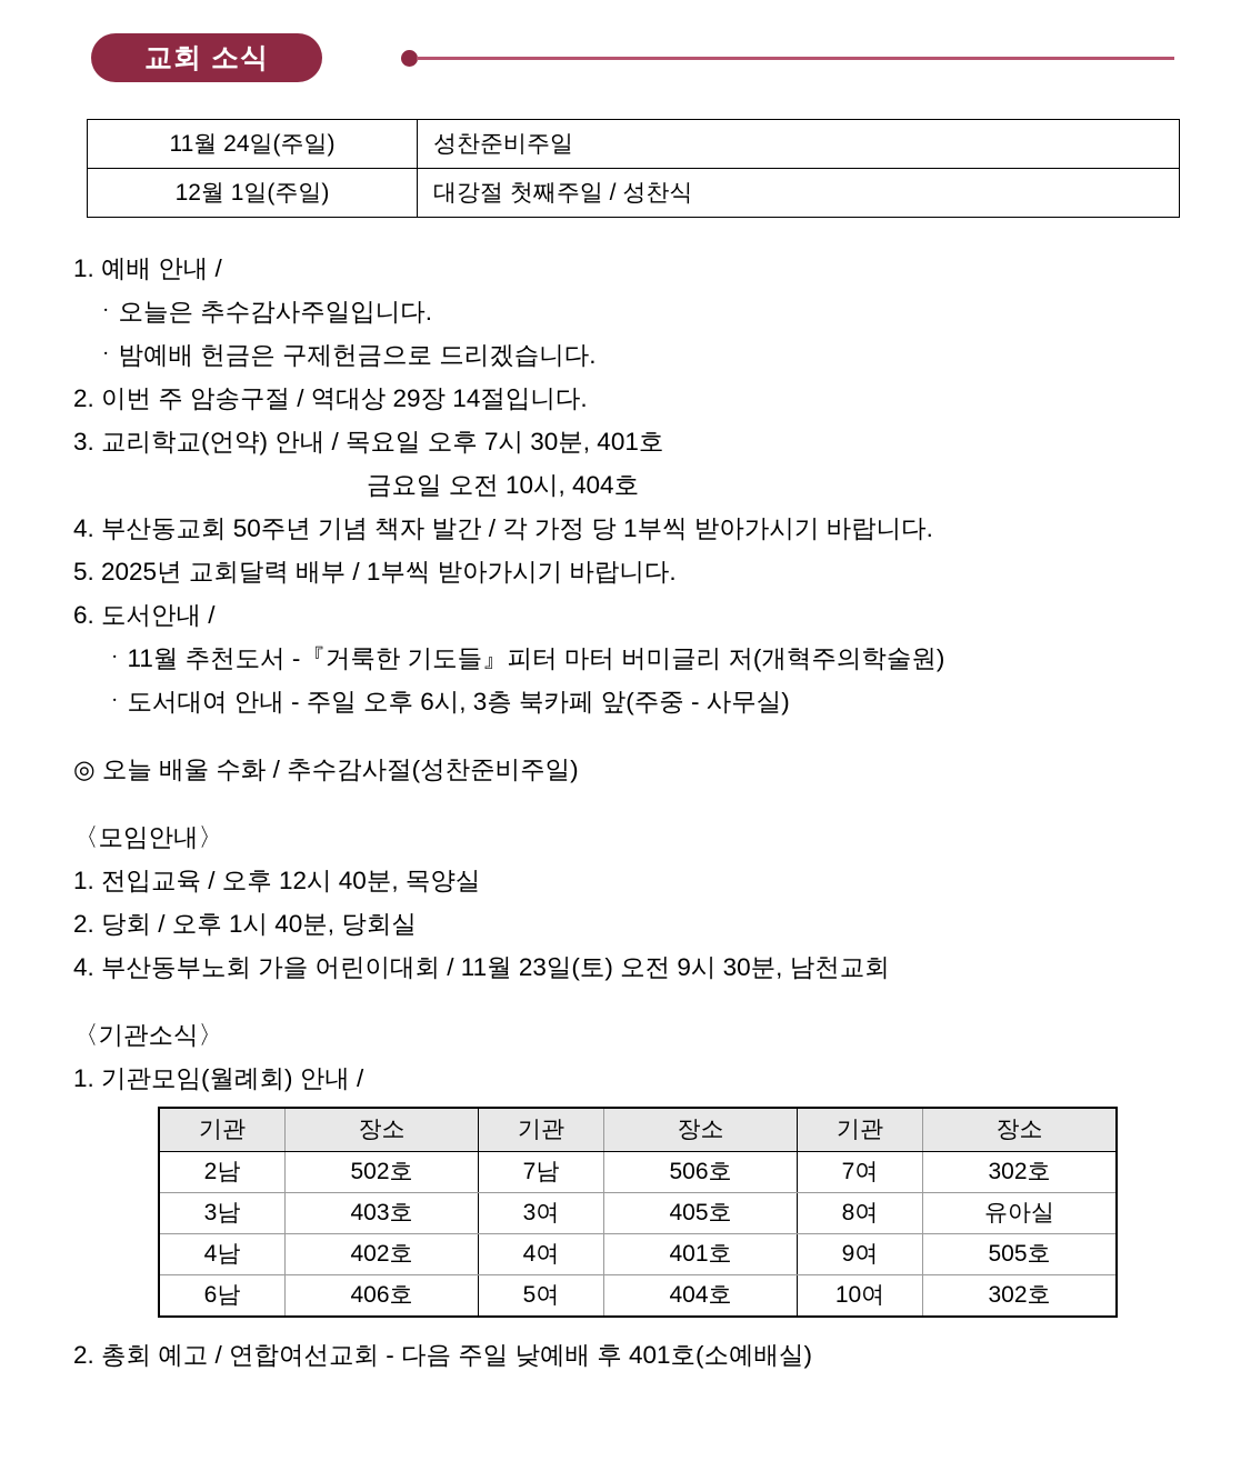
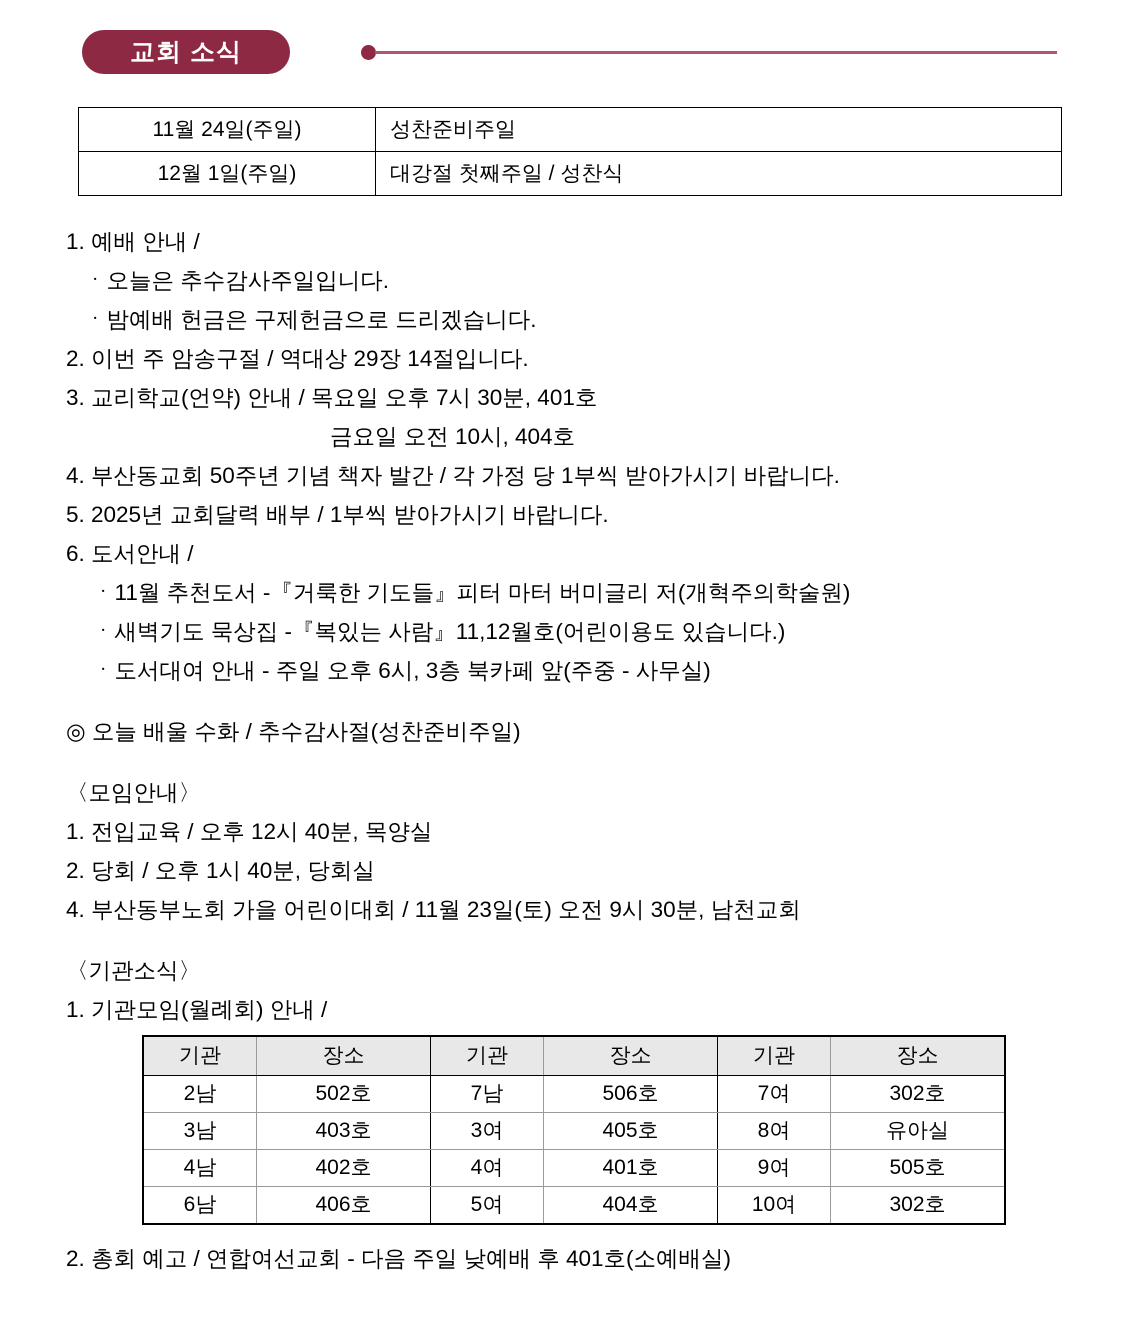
  교회 소식
  11월 24일(주일)	성찬준비주일
  12월 1일(주일)	대강절 첫째주일 / 성찬식
  1. 예배 안내 /
  ㆍ오늘은 추수감사주일입니다.
  ㆍ밤예배 헌금은 구제헌금으로 드리겠습니다.
  2. 이번 주 암송구절 / 역대상 29장 14절입니다.
  3. 교리학교(언약) 안내 / 목요일 오후 7시 30분, 401호
  금요일 오전 10시, 404호
  4. 부산동교회 50주년 기념 책자 발간 / 각 가정 당 1부씩 받아가시기 바랍니다.
  5. 2025년 교회달력 배부 / 1부씩 받아가시기 바랍니다.
  6. 도서안내 /
  ㆍ11월 추천도서 -『거룩한 기도들』피터 마터 버미글리 저(개혁주의학술원)
+ ㆍ새벽기도 묵상집 -『복있는 사람』11,12월호(어린이용도 있습니다.)
  ㆍ도서대여 안내 - 주일 오후 6시, 3층 북카페 앞(주중 - 사무실)
  ◎ 오늘 배울 수화 / 추수감사절(성찬준비주일)
  〈모임안내〉
  1. 전입교육 / 오후 12시 40분, 목양실
  2. 당회 / 오후 1시 40분, 당회실
  4. 부산동부노회 가을 어린이대회 / 11월 23일(토) 오전 9시 30분, 남천교회
  〈기관소식〉
  1. 기관모임(월례회) 안내 /
  기관	장소	기관	장소	기관	장소
  2남	502호	7남	506호	7여	302호
  3남	403호	3여	405호	8여	유아실
  4남	402호	4여	401호	9여	505호
  6남	406호	5여	404호	10여	302호
  2. 총회 예고 / 연합여선교회 - 다음 주일 낮예배 후 401호(소예배실)
